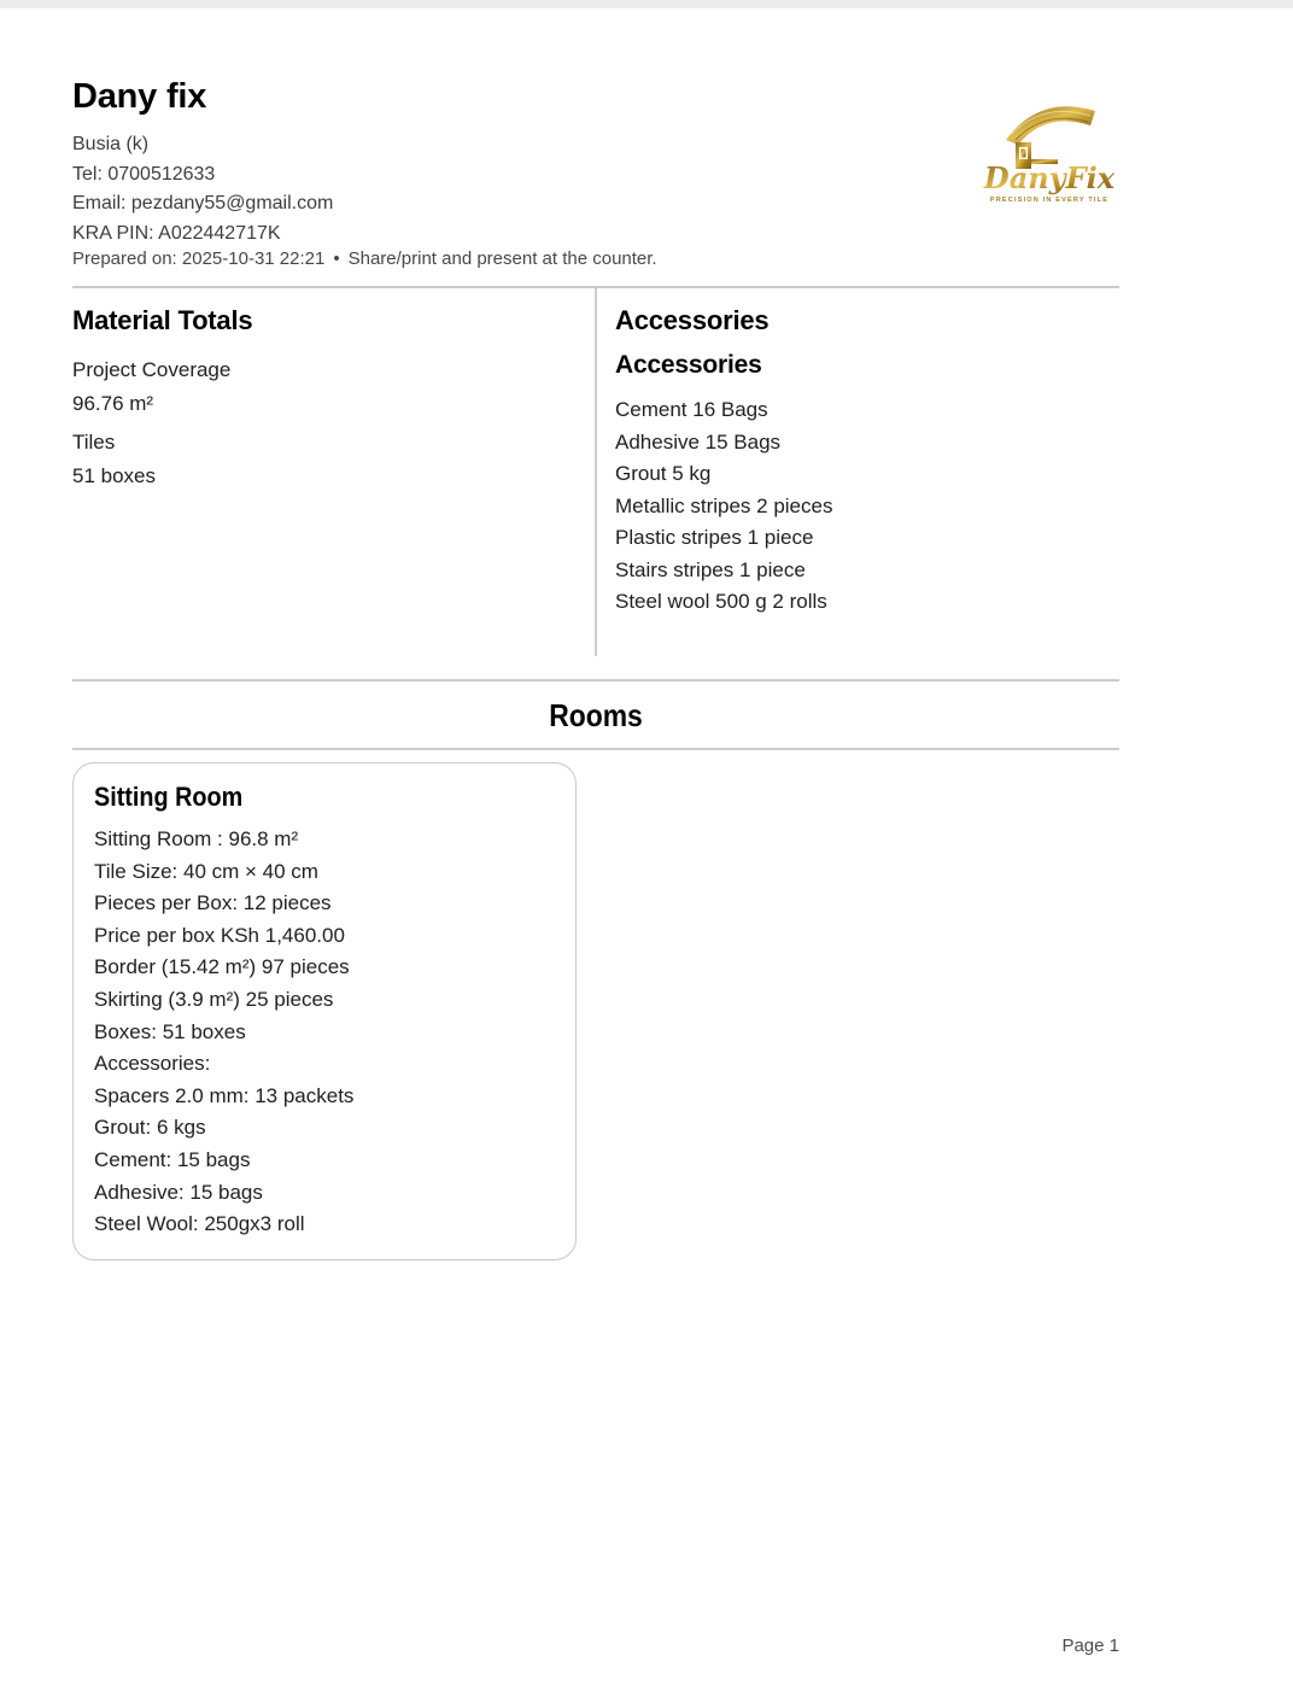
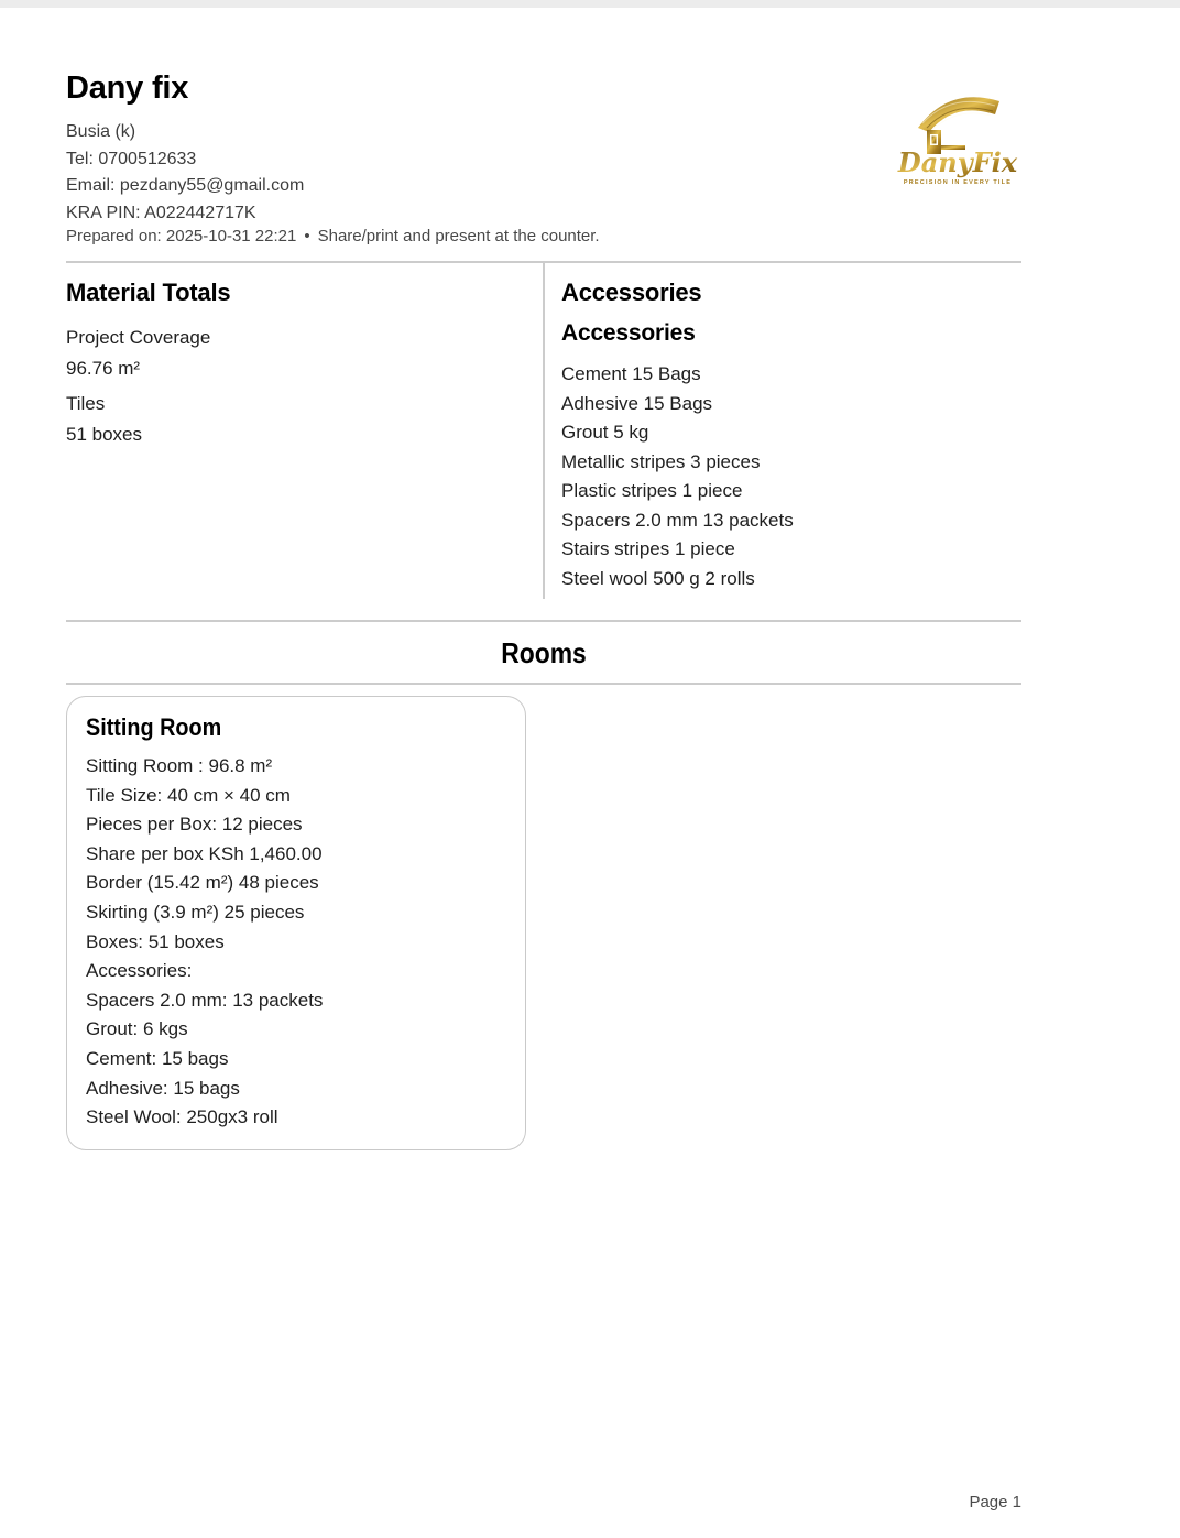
  Dany fix
  Busia (k)
  Tel: 0700512633
  Email: pezdany55@gmail.com
  KRA PIN: A022442717K
  Prepared on: 2025-10-31 22:21 • Share/print and present at the counter.
  DanyFix
  Material Totals
  Project Coverage
  96.76 m²
  Tiles
  51 boxes
  Accessories
  Accessories
- Cement 16 Bags
+ Cement 15 Bags
  Adhesive 15 Bags
  Grout 5 kg
- Metallic stripes 2 pieces
+ Metallic stripes 3 pieces
  Plastic stripes 1 piece
+ Spacers 2.0 mm 13 packets
  Stairs stripes 1 piece
  Steel wool 500 g 2 rolls
  Rooms
  Sitting Room
  Sitting Room : 96.8 m²
  Tile Size: 40 cm × 40 cm
  Pieces per Box: 12 pieces
- Price per box KSh 1,460.00
+ Share per box KSh 1,460.00
- Border (15.42 m²) 97 pieces
+ Border (15.42 m²) 48 pieces
  Skirting (3.9 m²) 25 pieces
  Boxes: 51 boxes
  Accessories:
  Spacers 2.0 mm: 13 packets
  Grout: 6 kgs
  Cement: 15 bags
  Adhesive: 15 bags
  Steel Wool: 250gx3 roll
  Page 1
